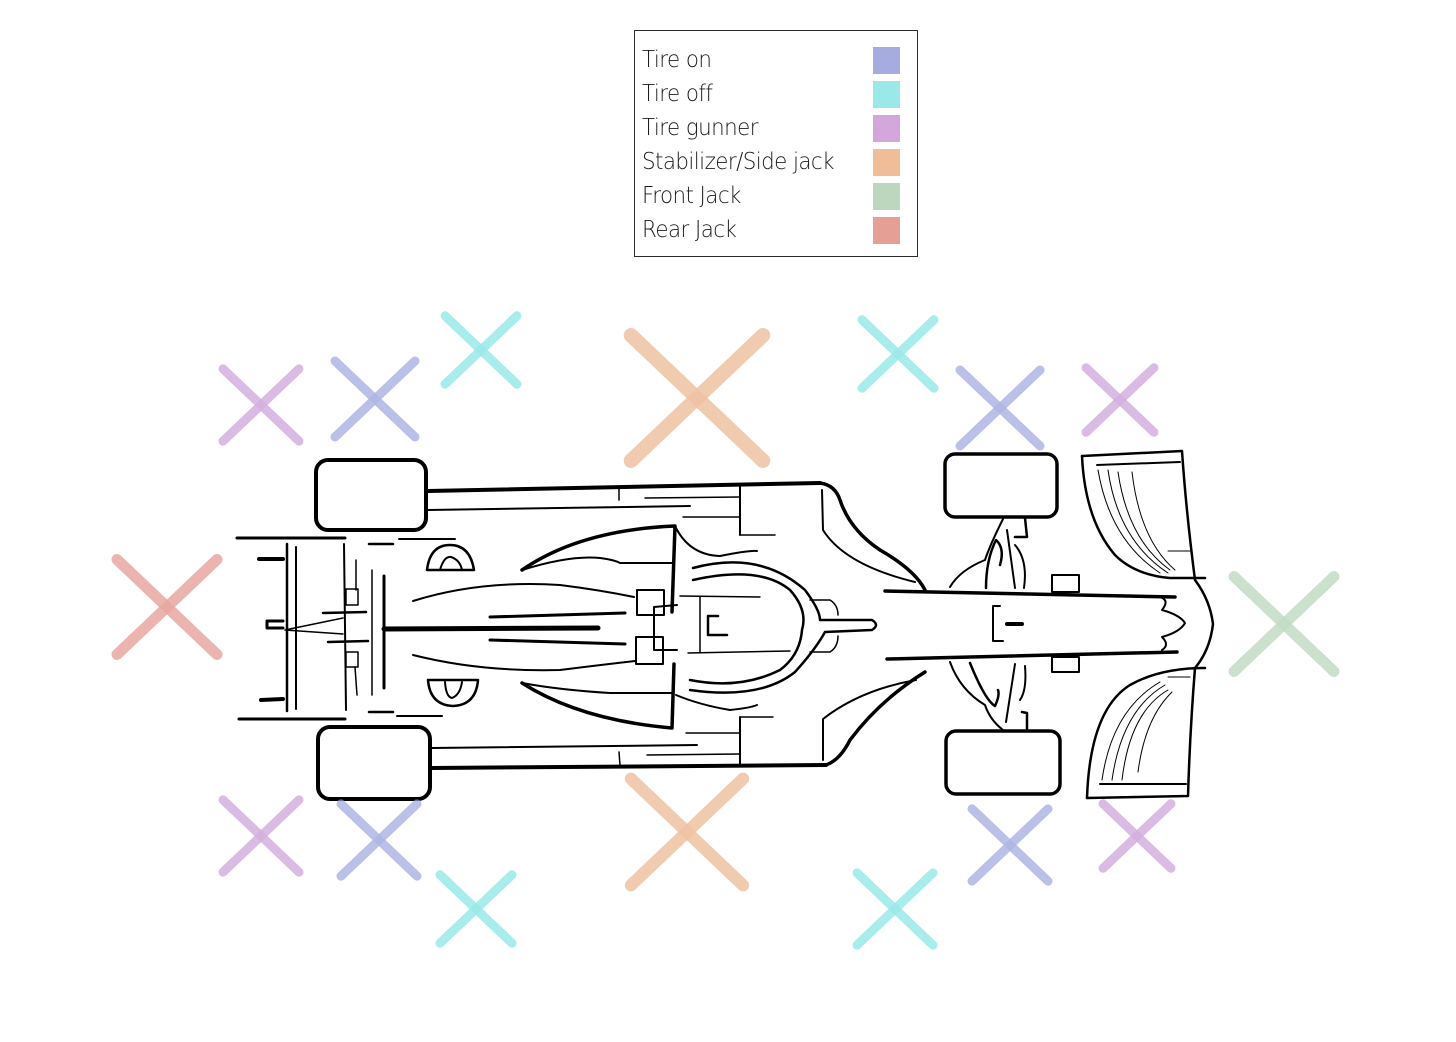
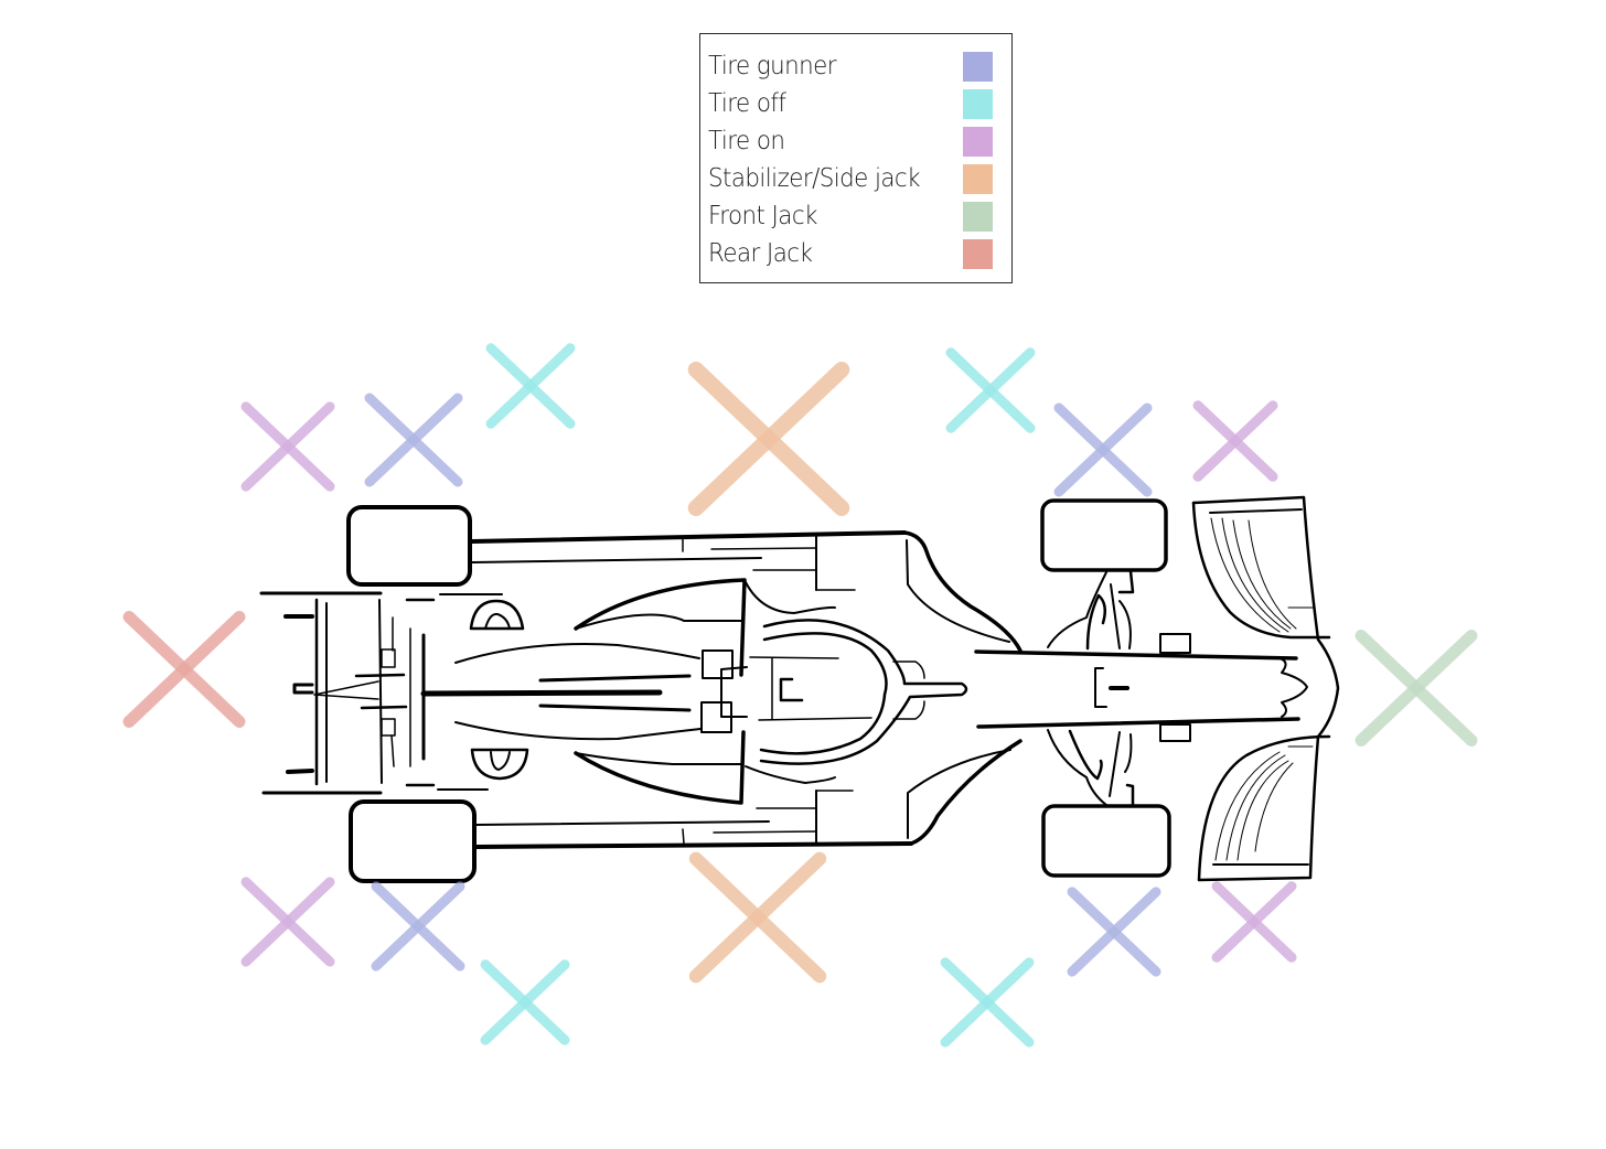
- Tire on
+ Tire gunner
  Tire off
- Tire gunner
+ Tire on
  Stabilizer/Side jack
  Front Jack
  Rear Jack
